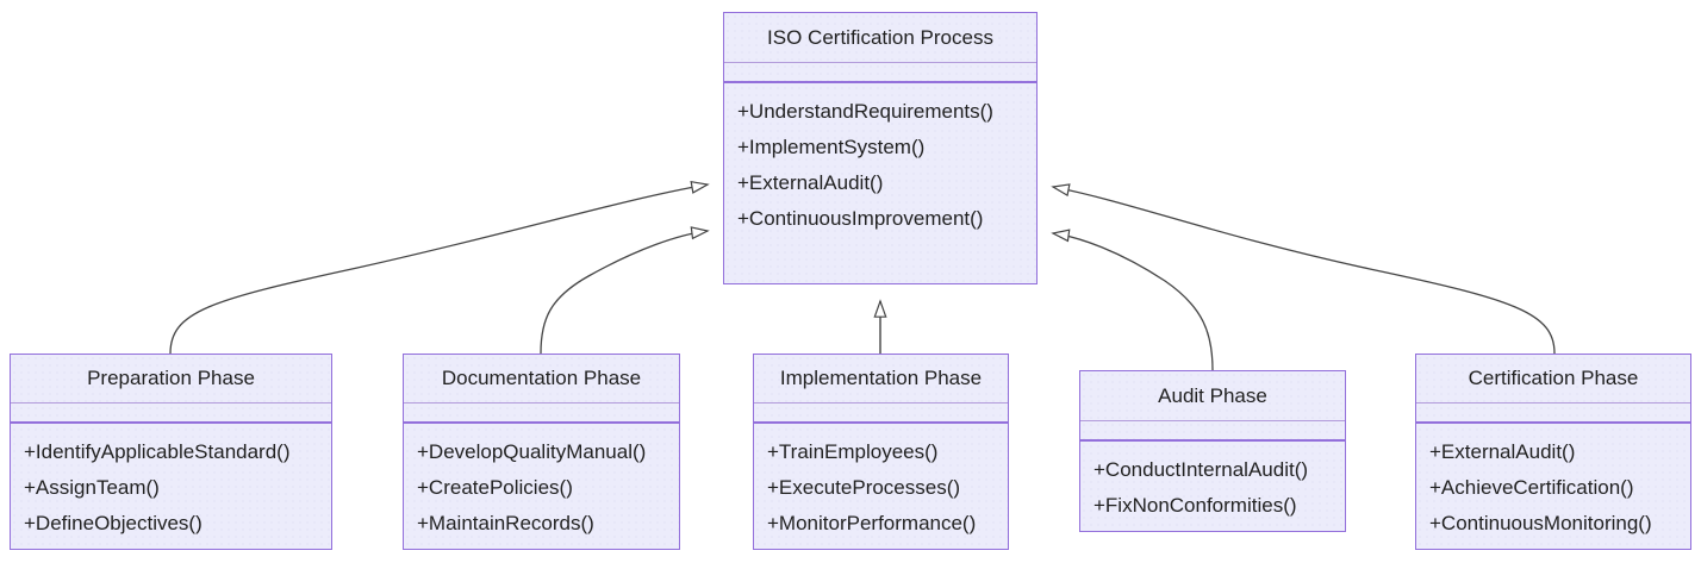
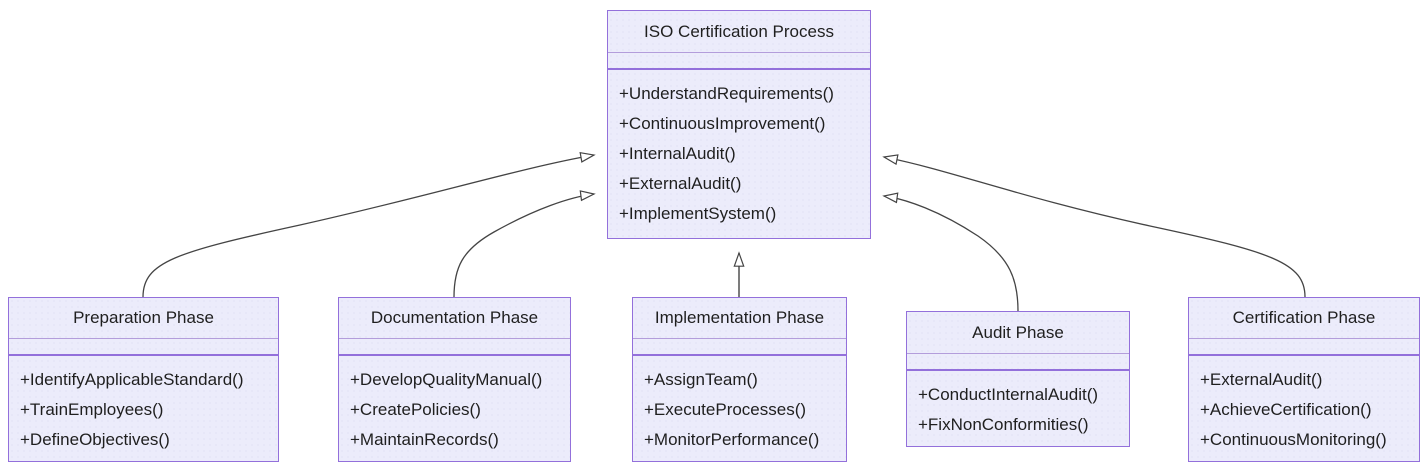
  ISO Certification Process
  +UnderstandRequirements()
- +ImplementSystem()
+ +ContinuousImprovement()
+ +InternalAudit()
  +ExternalAudit()
- +ContinuousImprovement()
+ +ImplementSystem()
  Preparation Phase
  +IdentifyApplicableStandard()
- +AssignTeam()
+ +TrainEmployees()
  +DefineObjectives()
  Documentation Phase
  +DevelopQualityManual()
  +CreatePolicies()
  +MaintainRecords()
  Implementation Phase
- +TrainEmployees()
+ +AssignTeam()
  +ExecuteProcesses()
  +MonitorPerformance()
  Audit Phase
  +ConductInternalAudit()
  +FixNonConformities()
  Certification Phase
  +ExternalAudit()
  +AchieveCertification()
  +ContinuousMonitoring()
